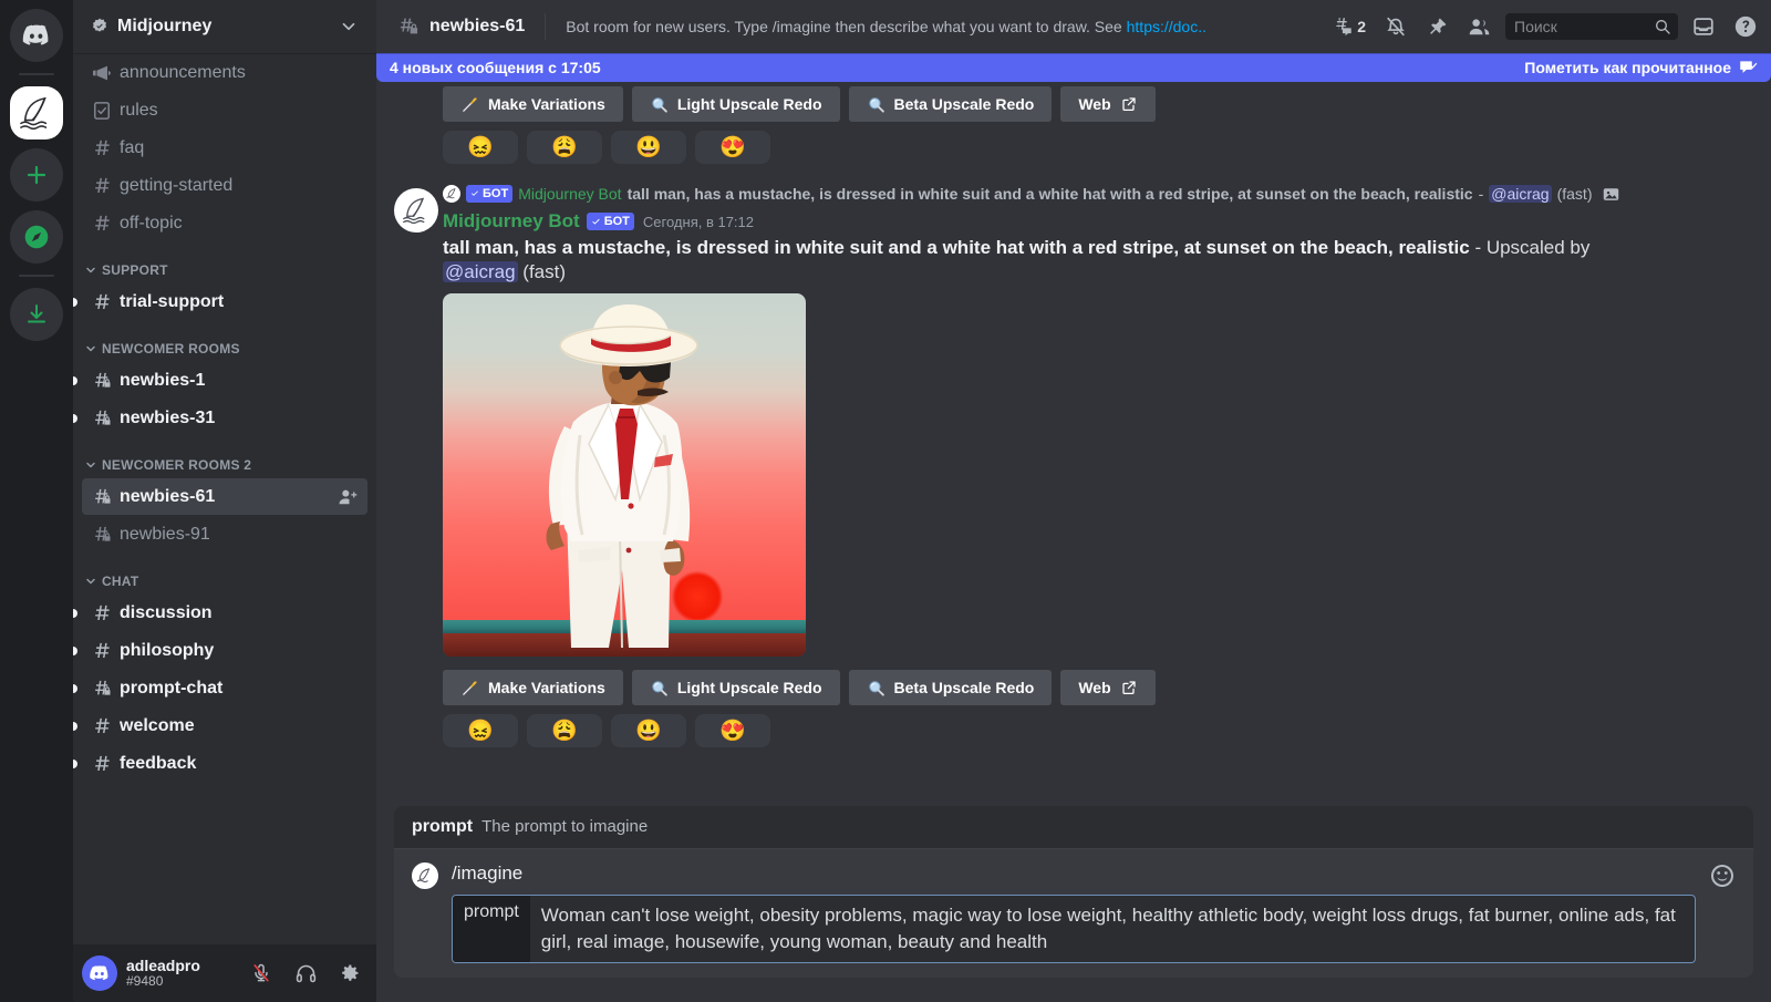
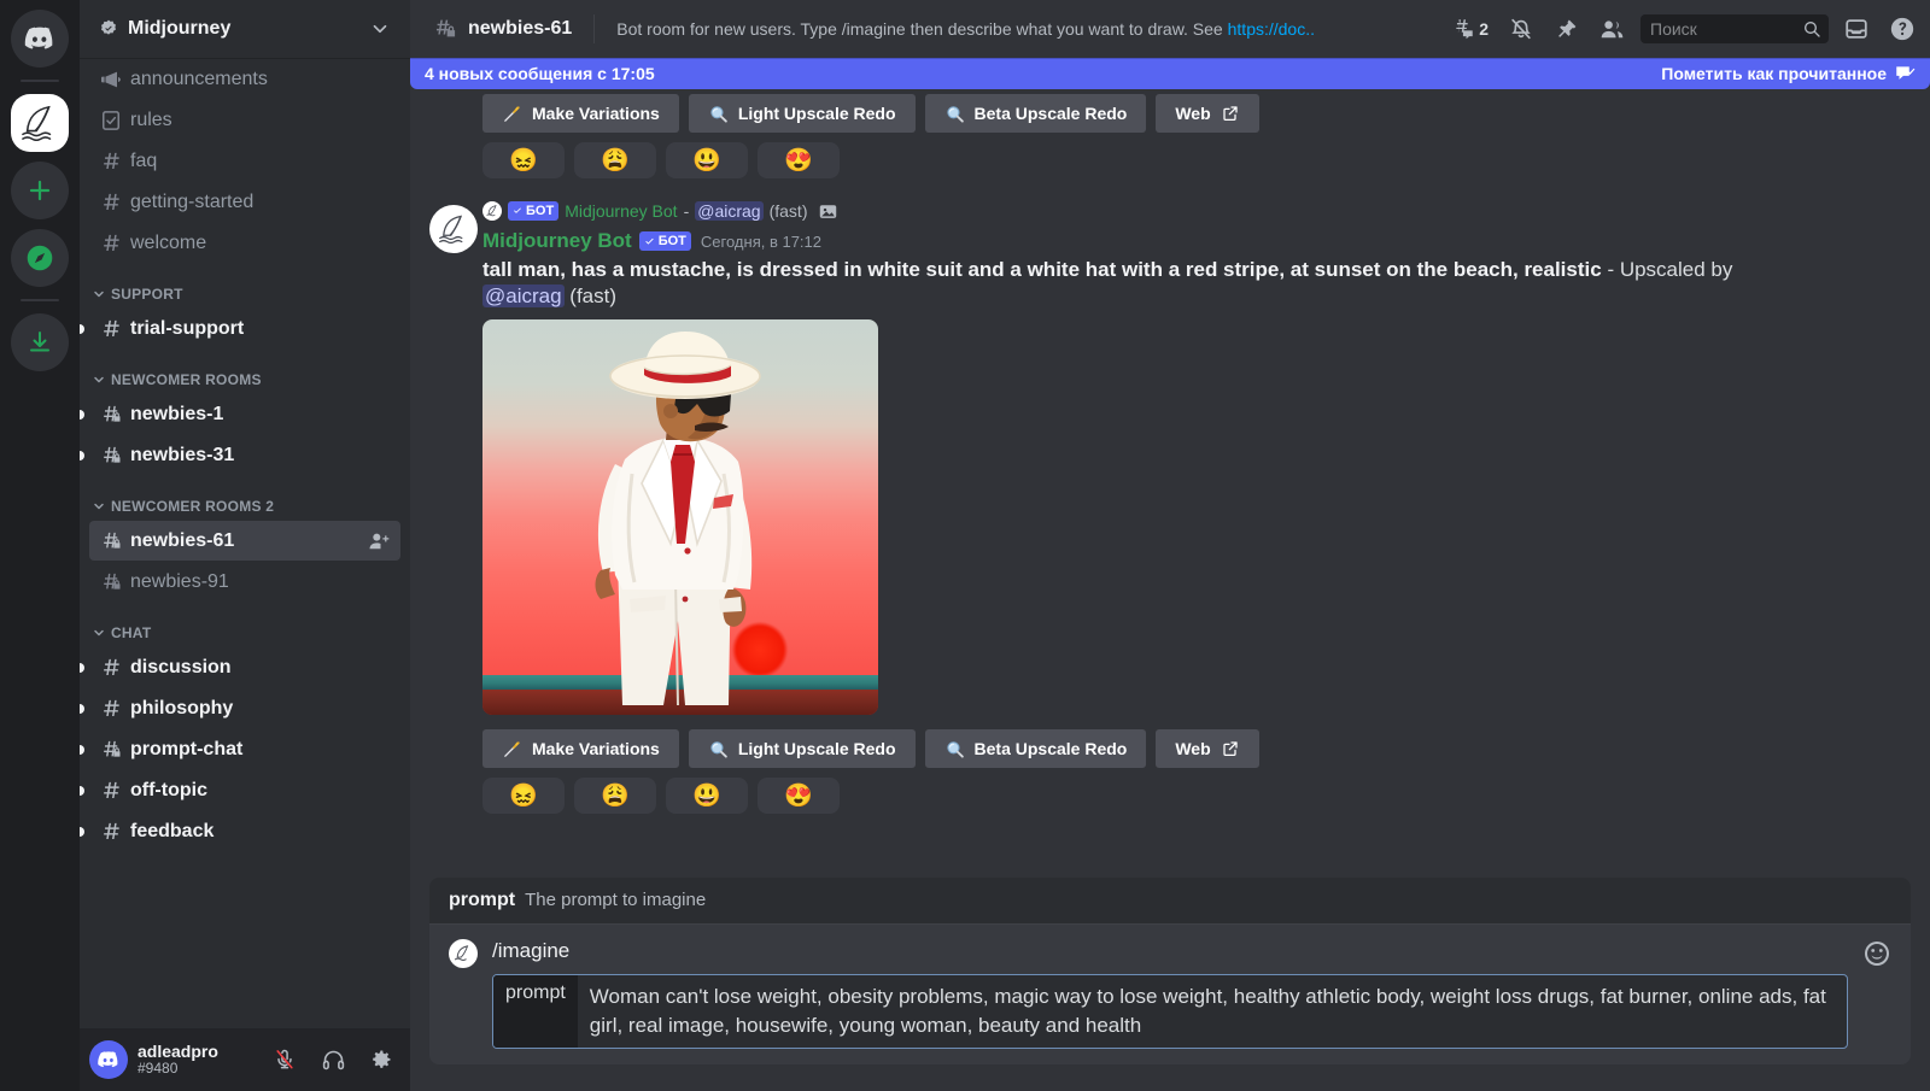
  Midjourney
  announcements
  rules
  faq
  getting-started
- off-topic
+ welcome
  SUPPORT
  trial-support
  NEWCOMER ROOMS
  newbies-1
  newbies-31
  NEWCOMER ROOMS 2
  newbies-61
  newbies-91
  CHAT
  discussion
  philosophy
  prompt-chat
- welcome
+ off-topic
  feedback
  adleadpro
  #9480
  newbies-61
  Bot room for new users. Type /imagine then describe what you want to draw. See https://doc..
  2
  Поиск
  4 новых сообщения с 17:05
  Пометить как прочитанное
  Make Variations
  Light Upscale Redo
  Beta Upscale Redo
  Web
  😖
  😩
  😃
  😍
  БОТ
  Midjourney Bot
- tall man, has a mustache, is dressed in white suit and a white hat with a red stripe, at sunset on the beach, realistic
  -
  @aicrag
  (fast)
  Midjourney Bot
  БОТ
  Сегодня, в 17:12
  tall man, has a mustache, is dressed in white suit and a white hat with a red stripe, at sunset on the beach, realistic - Upscaled by @aicrag (fast)
  Make Variations
  Light Upscale Redo
  Beta Upscale Redo
  Web
  😖
  😩
  😃
  😍
  prompt
  The prompt to imagine
  /imagine
  prompt
  Woman can't lose weight, obesity problems, magic way to lose weight, healthy athletic body, weight loss drugs, fat burner, online ads, fat girl, real image, housewife, young woman, beauty and health
